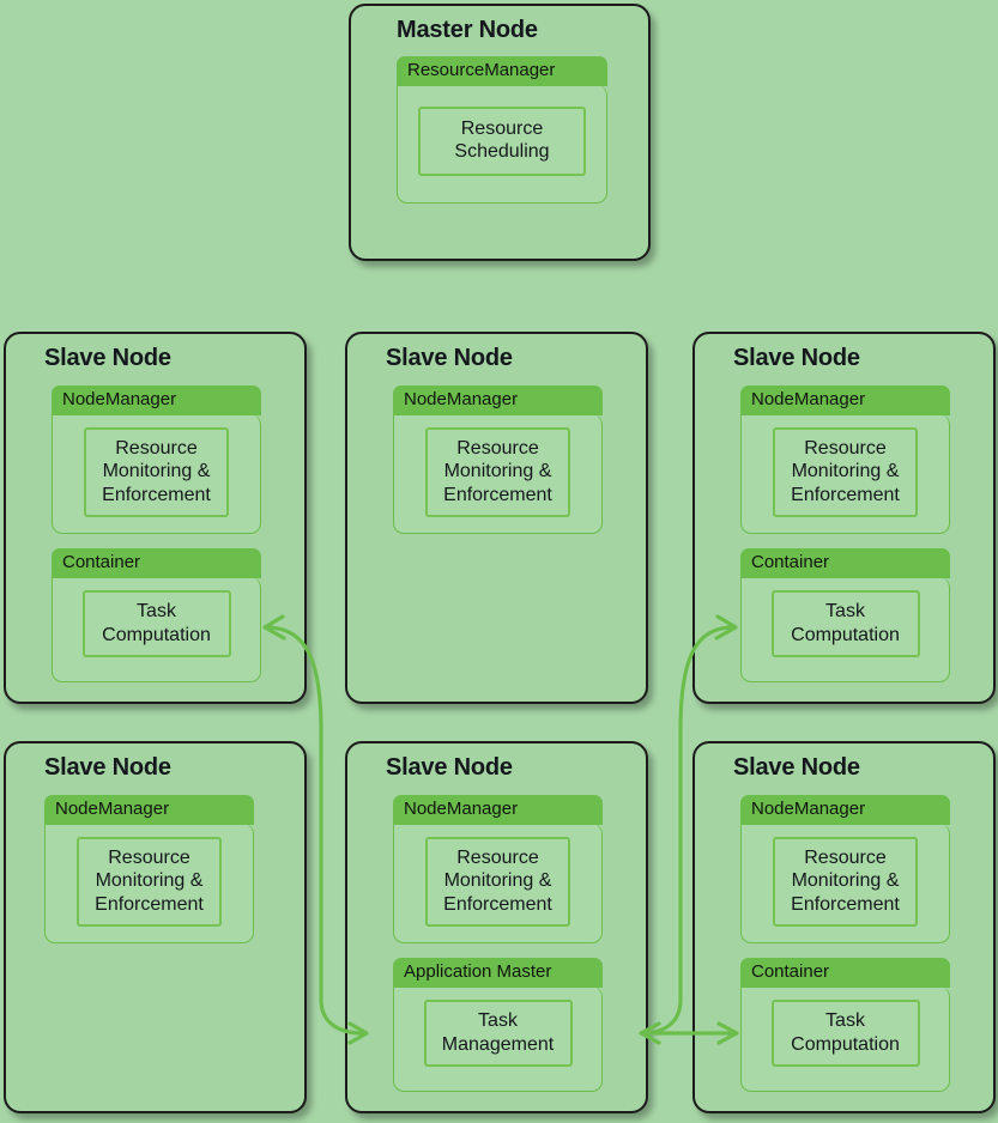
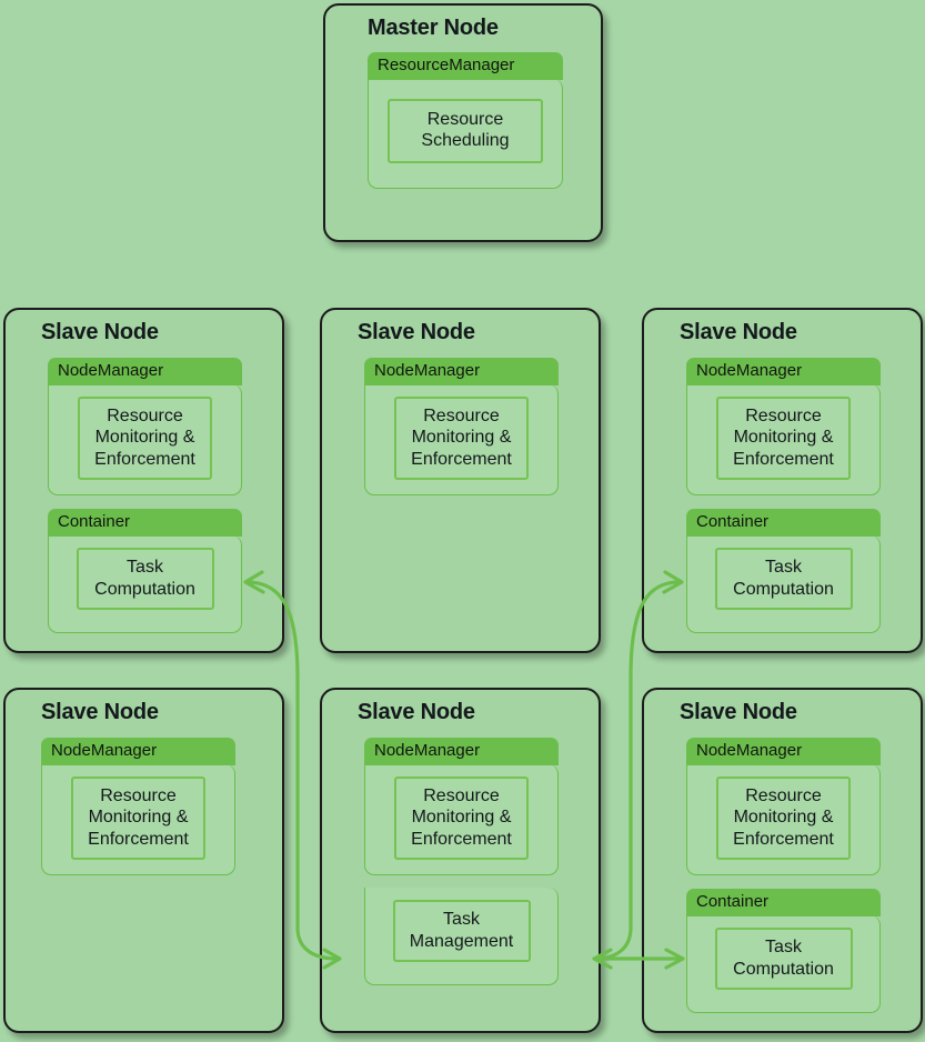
  Master Node
  ResourceManager
  Resource
  Scheduling
  Slave Node
  NodeManager
  Resource
  Monitoring &
  Enforcement
  Container
  Task
  Computation
  Slave Node
  NodeManager
  Resource
  Monitoring &
  Enforcement
  Slave Node
  NodeManager
  Resource
  Monitoring &
  Enforcement
  Container
  Task
  Computation
  Slave Node
  NodeManager
  Resource
  Monitoring &
  Enforcement
  Slave Node
  NodeManager
  Resource
  Monitoring &
  Enforcement
- Application Master
  Task
  Management
  Slave Node
  NodeManager
  Resource
  Monitoring &
  Enforcement
  Container
  Task
  Computation
